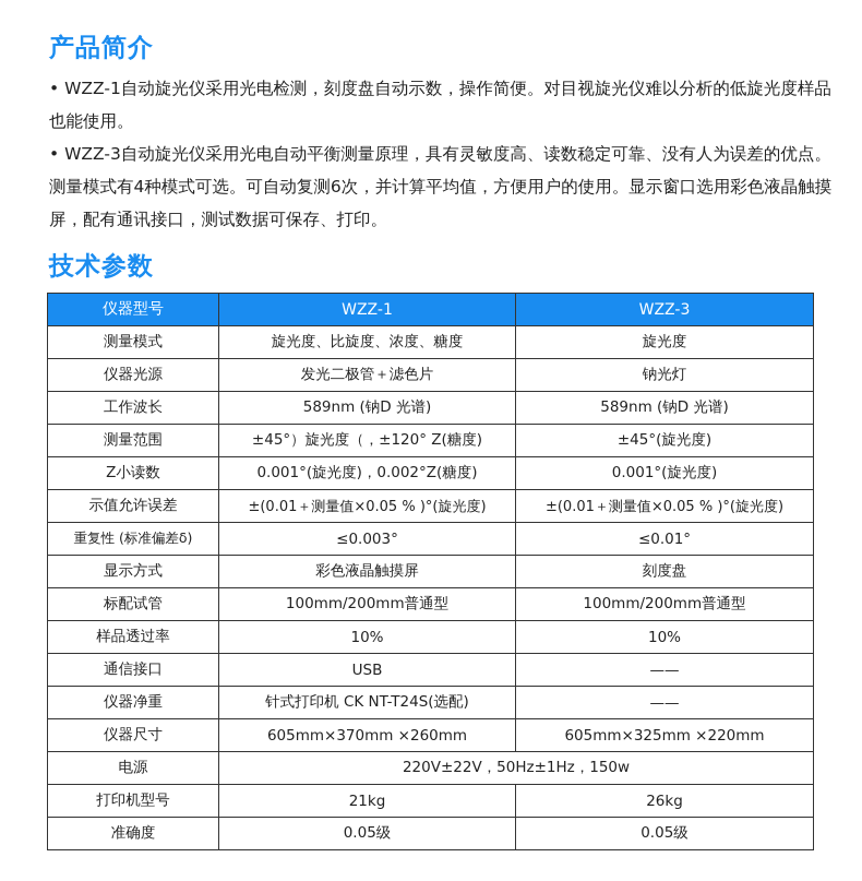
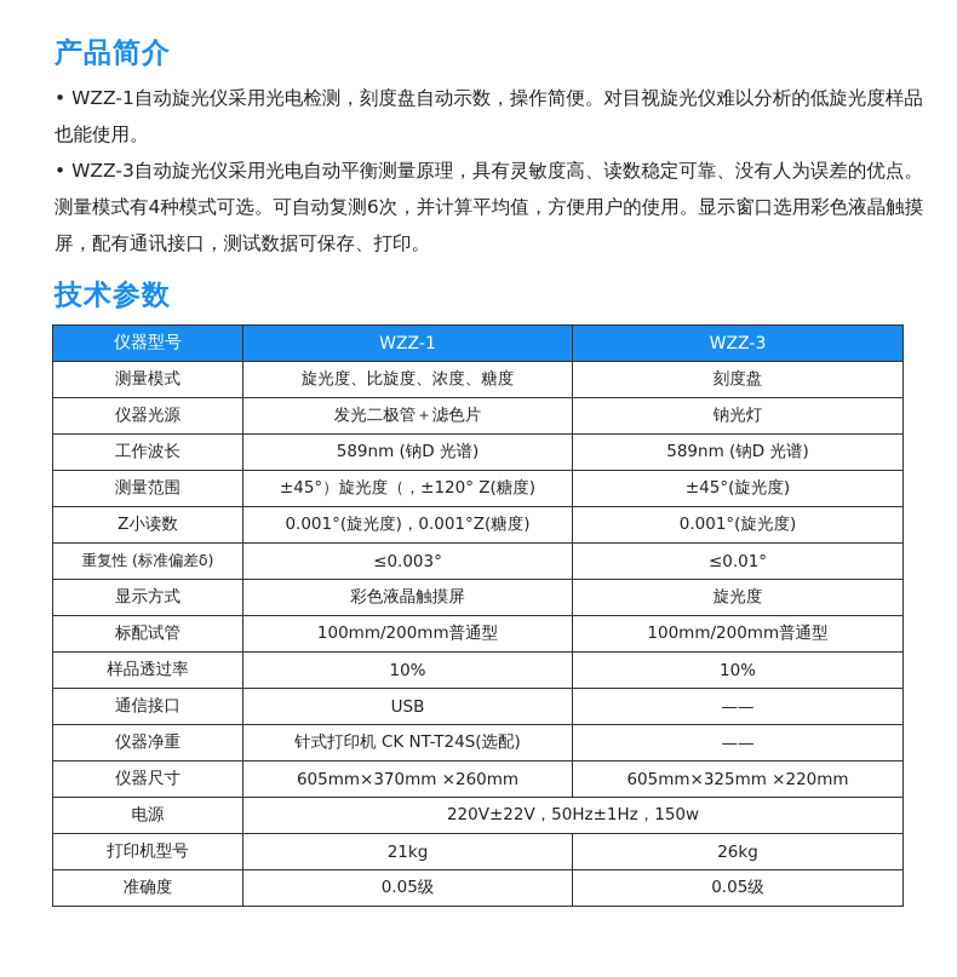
  产品简介
  • WZZ-1自动旋光仪采用光电检测，刻度盘自动示数，操作简便。对目视旋光仪难以分析的低旋光度样品也能使用。
  • WZZ-3自动旋光仪采用光电自动平衡测量原理，具有灵敏度高、读数稳定可靠、没有人为误差的优点。测量模式有4种模式可选。可自动复测6次，并计算平均值，方便用户的使用。显示窗口选用彩色液晶触摸屏，配有通讯接口，测试数据可保存、打印。
  技术参数
  仪器型号	WZZ-1	WZZ-3
- 测量模式	旋光度、比旋度、浓度、糖度	旋光度
+ 测量模式	旋光度、比旋度、浓度、糖度	刻度盘
  仪器光源	发光二极管＋滤色片	钠光灯
  工作波长	589nm (钠D 光谱)	589nm (钠D 光谱)
  测量范围	±45°）旋光度（，±120° Z(糖度)	±45°(旋光度)
- Z小读数	0.001°(旋光度)，0.002°Z(糖度)	0.001°(旋光度)
+ Z小读数	0.001°(旋光度)，0.001°Z(糖度)	0.001°(旋光度)
- 示值允许误差	±(0.01＋测量值×0.05 % )°(旋光度)	±(0.01＋测量值×0.05 % )°(旋光度)
  重复性 (标准偏差δ)	≤0.003°	≤0.01°
- 显示方式	彩色液晶触摸屏	刻度盘
+ 显示方式	彩色液晶触摸屏	旋光度
  标配试管	100mm/200mm普通型	100mm/200mm普通型
  样品透过率	10%	10%
  通信接口	USB	——
  仪器净重	针式打印机 CK NT-T24S(选配)	——
  仪器尺寸	605mm×370mm ×260mm	605mm×325mm ×220mm
  电源	220V±22V，50Hz±1Hz，150w
  打印机型号	21kg	26kg
  准确度	0.05级	0.05级
